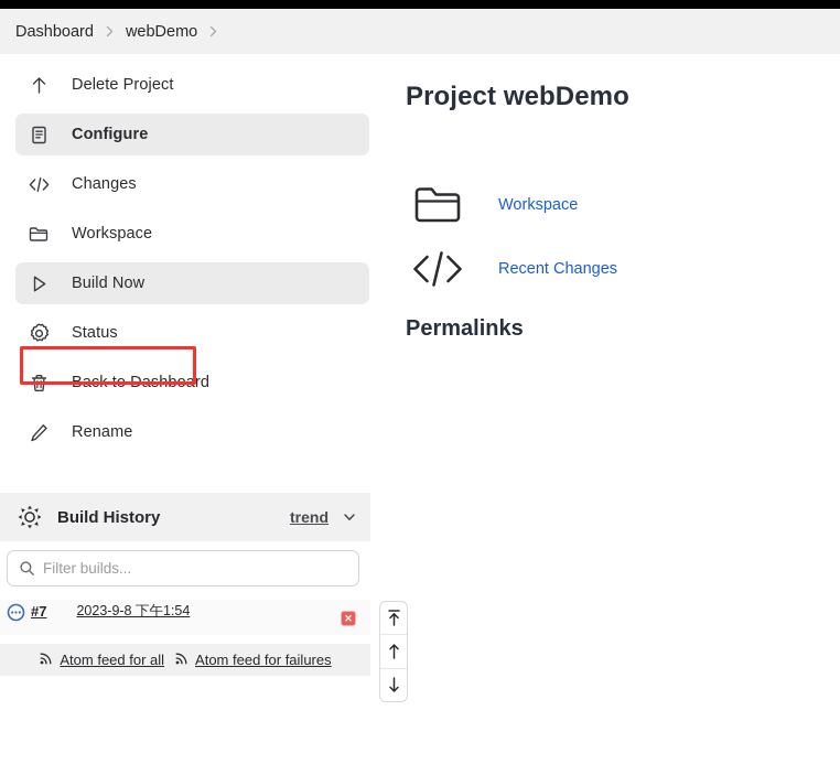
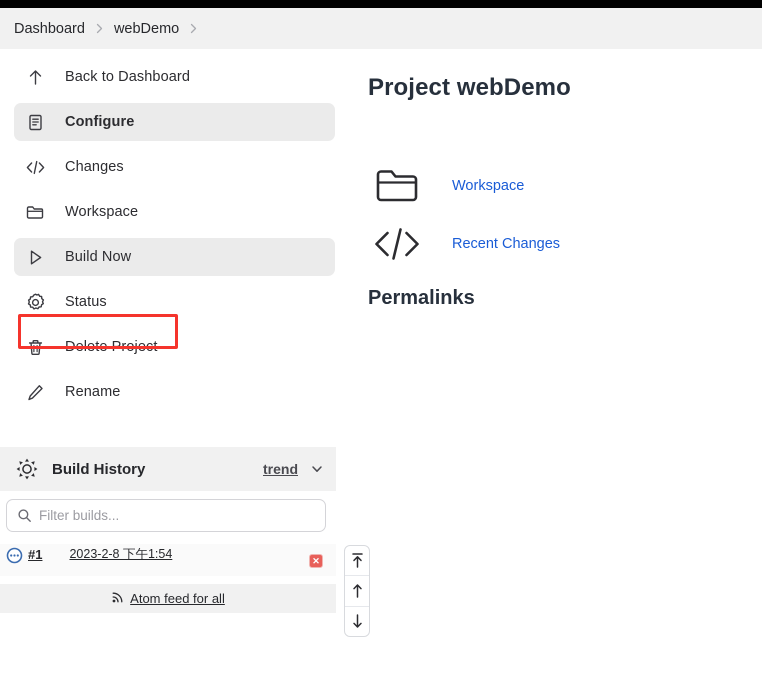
  Dashboard
  webDemo
- Delete Project
+ Back to Dashboard
  Configure
  Changes
  Workspace
  Build Now
  Status
- Back to Dashboard
+ Delete Project
  Rename
  Build History
  trend
  Filter builds...
- #7
+ #1
- 2023-9-8 下午1:54
+ 2023-2-8 下午1:54
  ✕
  Atom feed for all
- Atom feed for failures
  Project webDemo
  Workspace
  Recent Changes
  Permalinks
